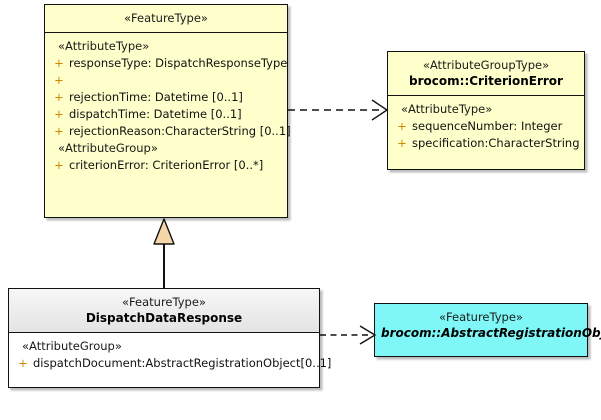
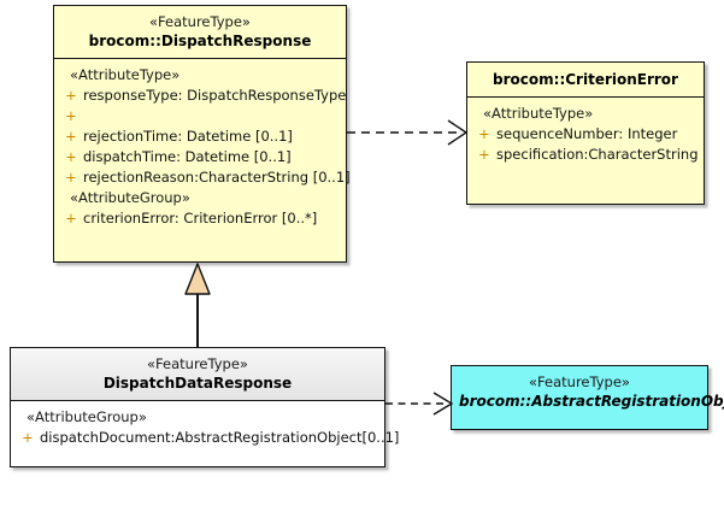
  «FeatureType»
+ brocom::DispatchResponse
  «AttributeType»
  +
  responseType: DispatchResponseType
  +
  +
  rejectionTime: Datetime [0..1]
  +
  dispatchTime: Datetime [0..1]
  +
  rejectionReason:CharacterString [0..1]
  «AttributeGroup»
  +
  criterionError: CriterionError [0..*]
- «AttributeGroupType»
  brocom::CriterionError
  «AttributeType»
  +
  sequenceNumber: Integer
  +
  specification:CharacterString
  «FeatureType»
  DispatchDataResponse
  «AttributeGroup»
  +
  dispatchDocument:AbstractRegistrationObject[0..1]
  «FeatureType»
  brocom::AbstractRegistrationOb
